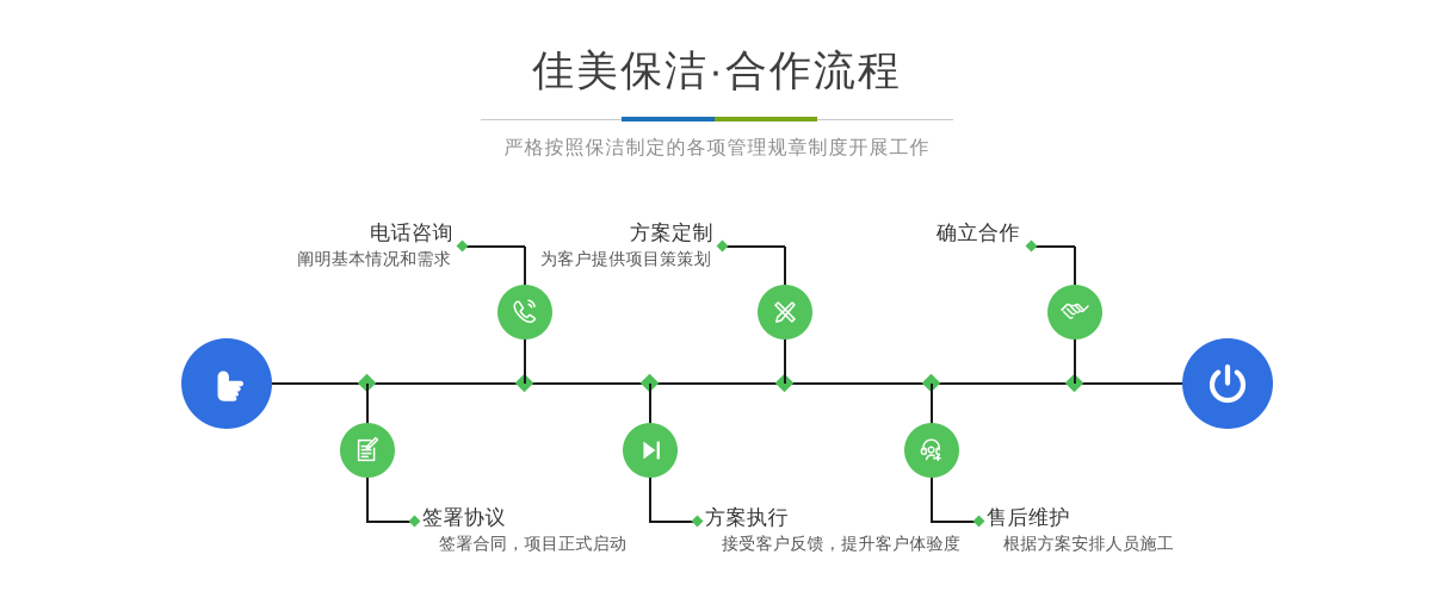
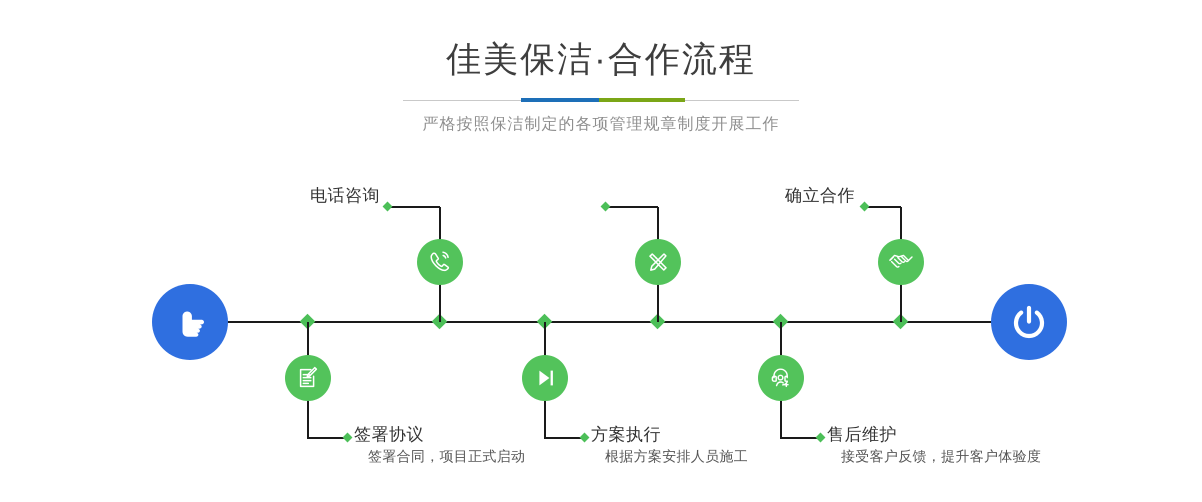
  佳美保洁·合作流程
  严格按照保洁制定的各项管理规章制度开展工作
  电话咨询
- 阐明基本情况和需求
- 方案定制
- 为客户提供项目策策划
  确立合作
  签署协议
  签署合同，项目正式启动
  方案执行
- 接受客户反馈，提升客户体验度
+ 根据方案安排人员施工
  售后维护
- 根据方案安排人员施工
+ 接受客户反馈，提升客户体验度
